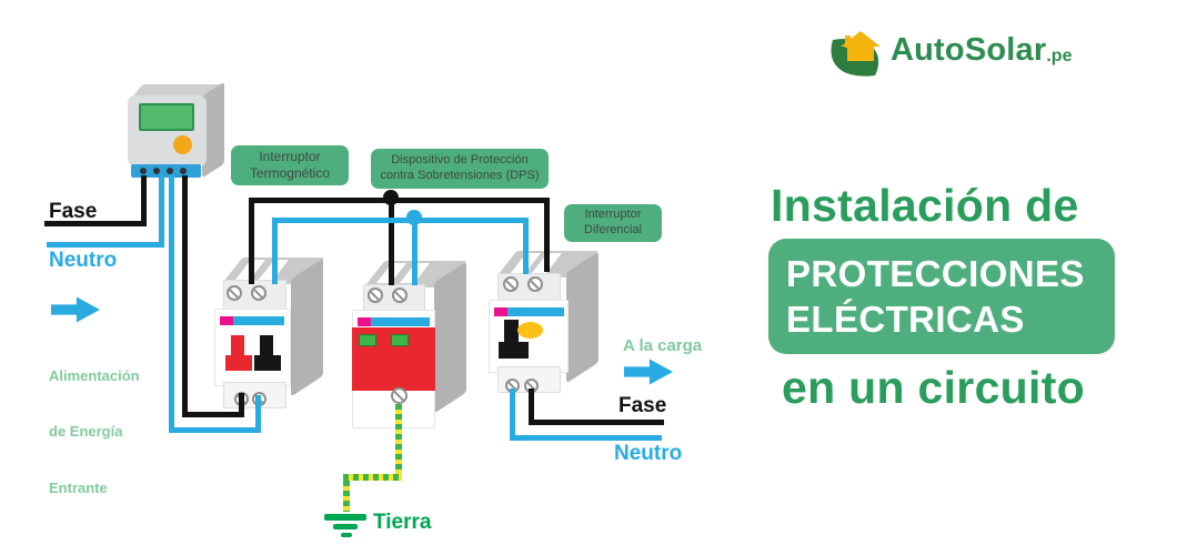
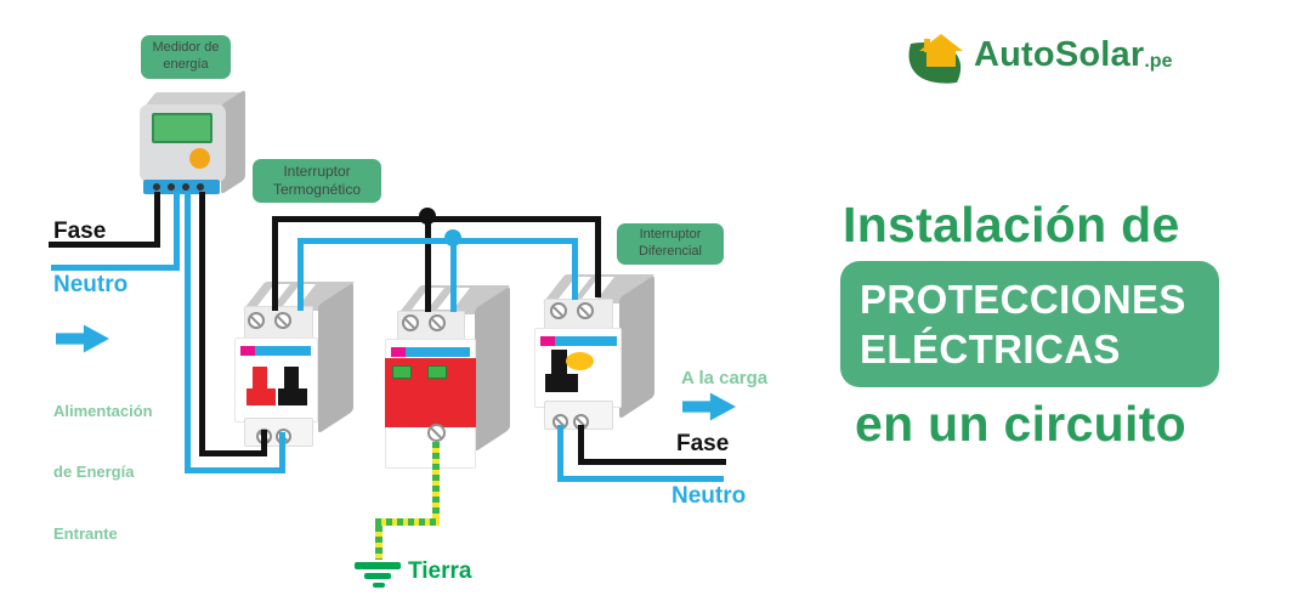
+ Medidor de
+ energía
  Interruptor
  Termognético
- Dispositivo de Protección
- contra Sobretensiones (DPS)
  Interruptor
  Diferencial
  Fase
  Neutro
  Alimentación
  de Energía
  Entrante
  A la carga
  Fase
  Neutro
  Tierra
  AutoSolar
  .pe
  Instalación de
  PROTECCIONES
  ELÉCTRICAS
  en un circuito
